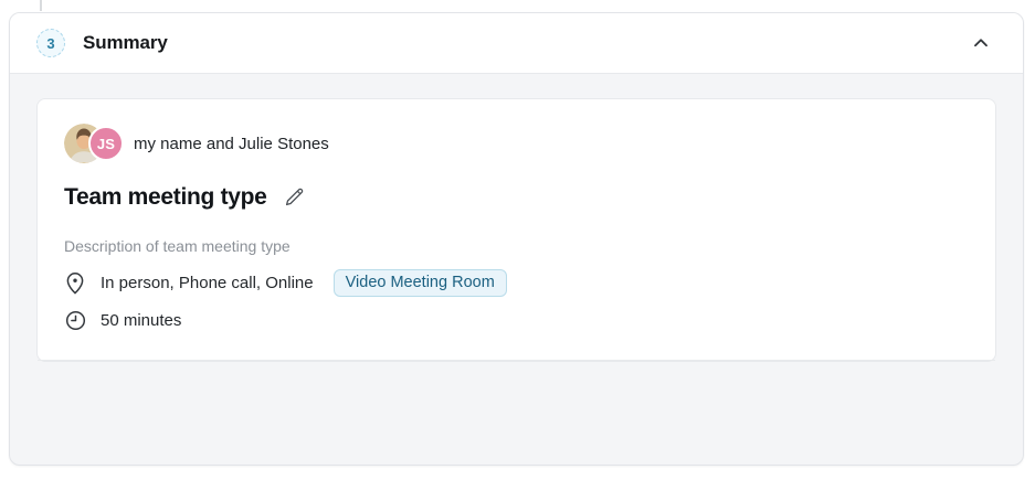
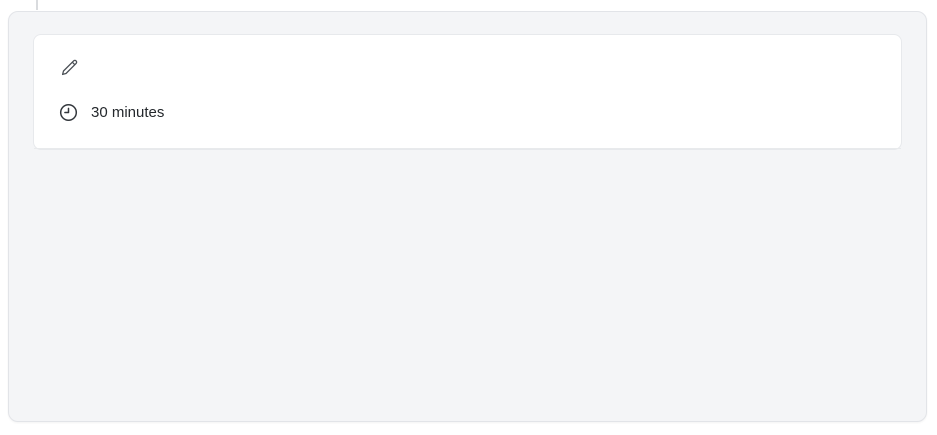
- 3
- Summary
- JS
- my name and Julie Stones
- Team meeting type
- Description of team meeting type
- In person, Phone call, Online
- Video Meeting Room
- 50 minutes
+ 30 minutes
